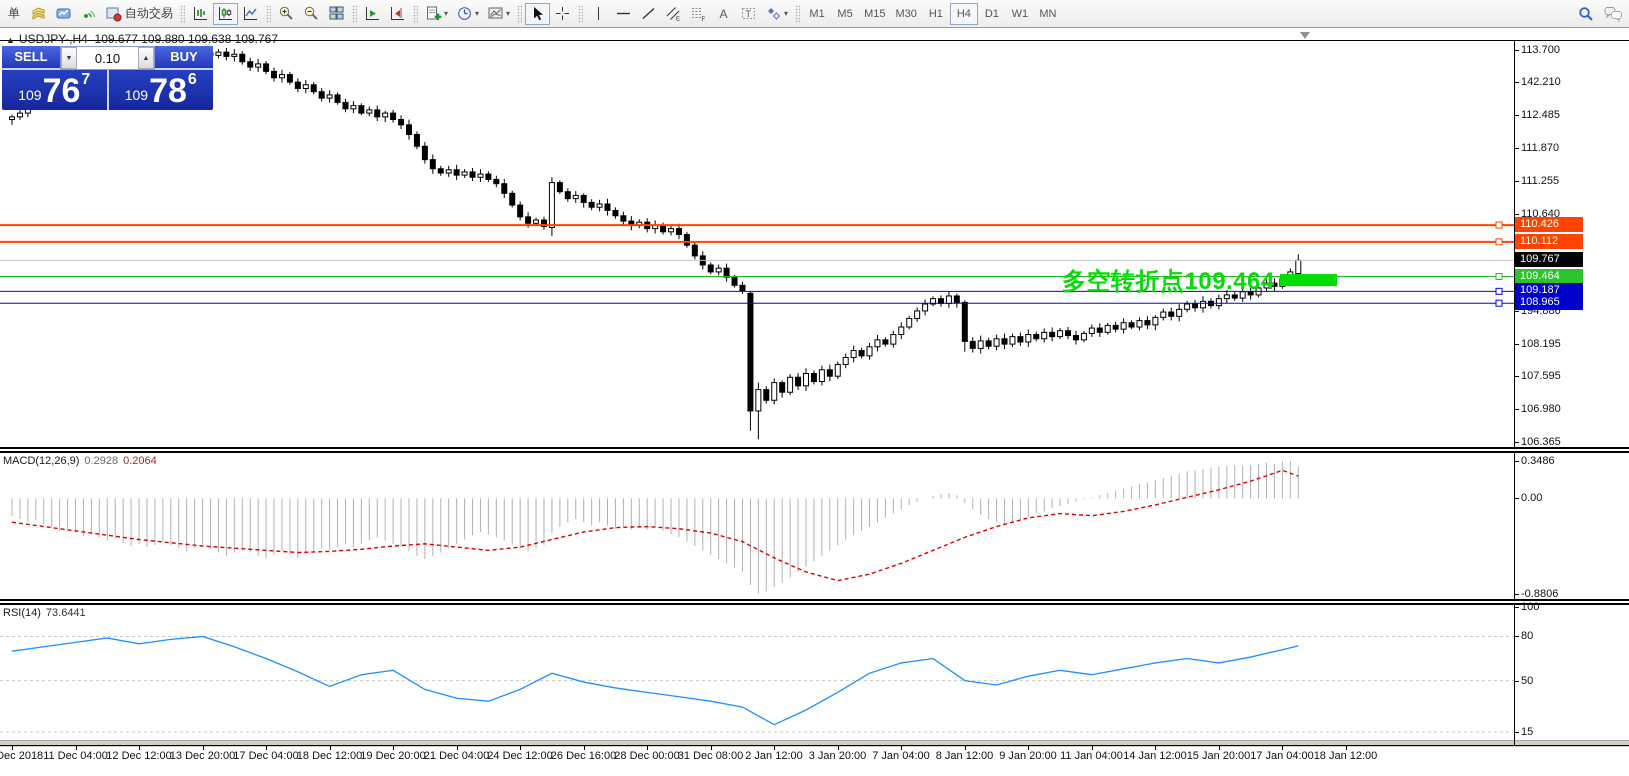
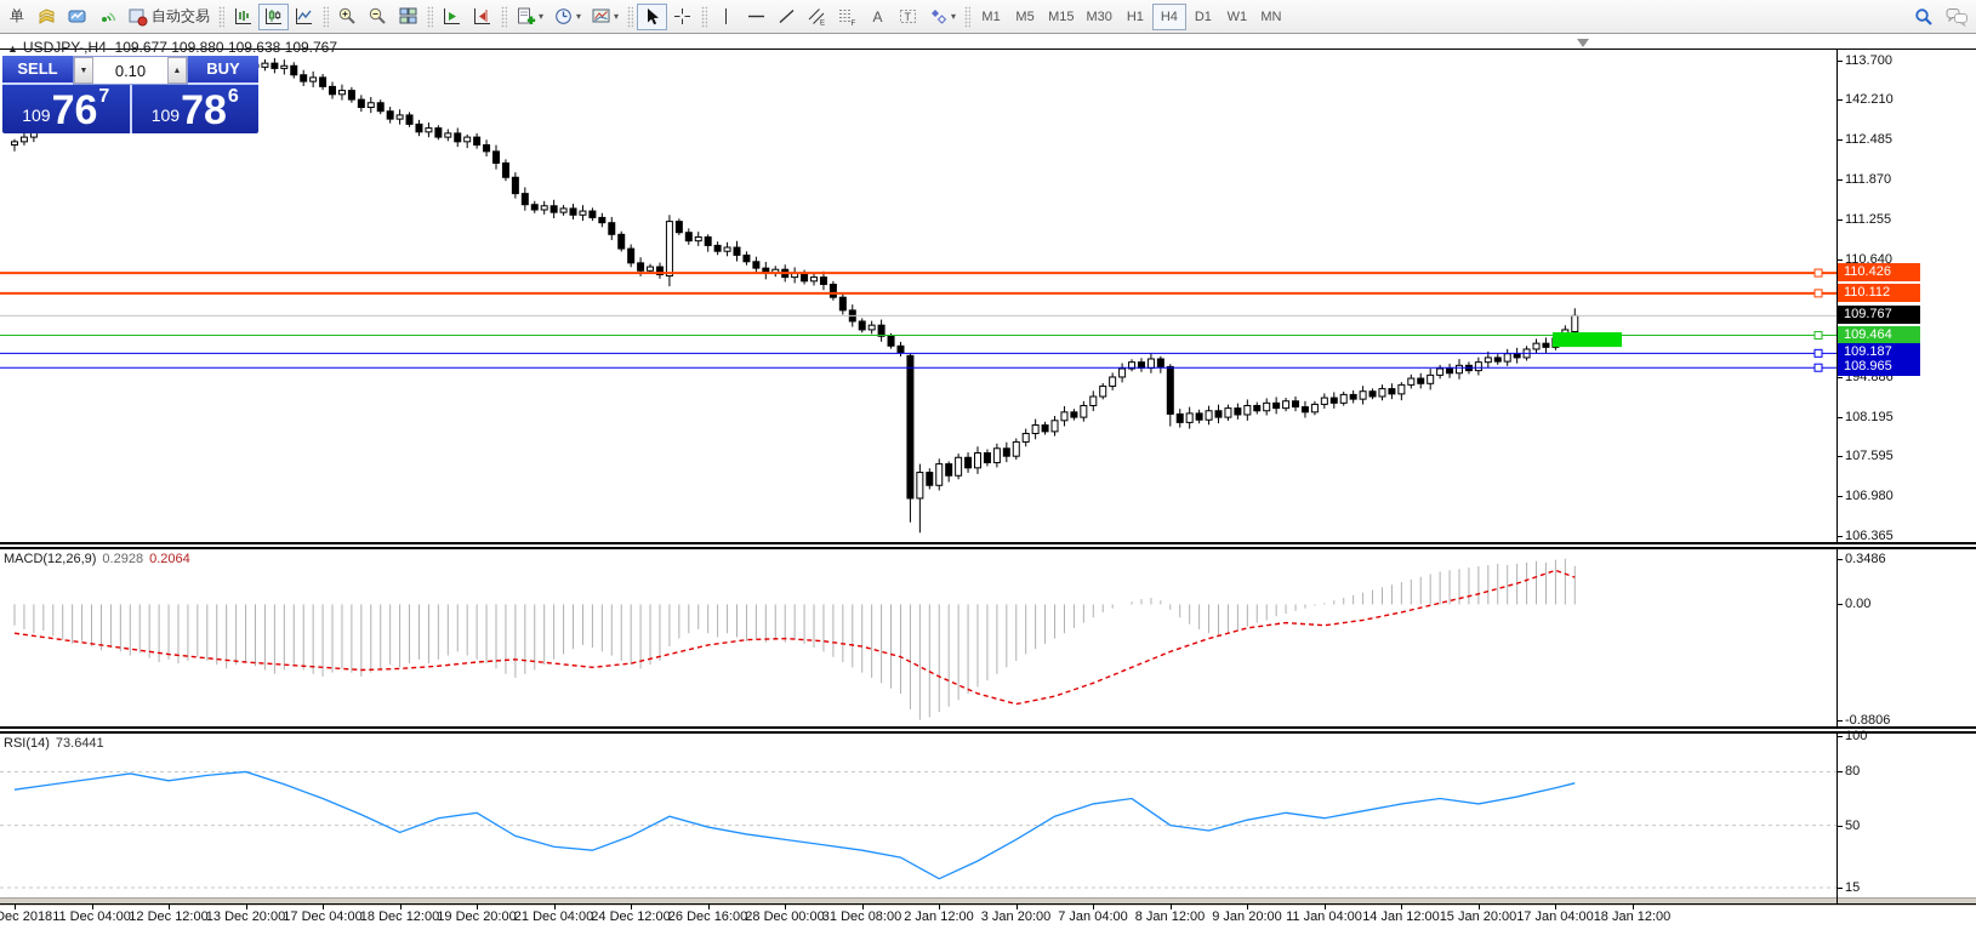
  单
  自动交易
  ▾
  ▾
  ▾
  A
  T
  ▾
  M1
  M5
  M15
  M30
  H1
  H4
  D1
  W1
  MN
  ▲ USDJPY-,H4 109.677 109.880 109.638 109.767
  MACD(12,26,9) 0.2928 0.2064
  RSI(14) 73.6441
- 多空转折点109.464
  SELL
  0.10
  BUY
  109
  76
  7
  109
  78
  6
  113.700
  142.210
  112.485
  111.870
  111.255
  110.640
  194.886
  108.195
  107.595
  106.980
  106.365
  0.3486
  0.00
  -0.8806
  100
  80
  50
  15
  110.426
  110.112
  109.767
  109.464
  109.187
  108.965
  Dec 2018
  11 Dec 04:00
  12 Dec 12:00
  13 Dec 20:00
  17 Dec 04:00
  18 Dec 12:00
  19 Dec 20:00
  21 Dec 04:00
  24 Dec 12:00
  26 Dec 16:00
  28 Dec 00:00
  31 Dec 08:00
  2 Jan 12:00
  3 Jan 20:00
  7 Jan 04:00
  8 Jan 12:00
  9 Jan 20:00
  11 Jan 04:00
  14 Jan 12:00
  15 Jan 20:00
  17 Jan 04:00
  18 Jan 12:00
